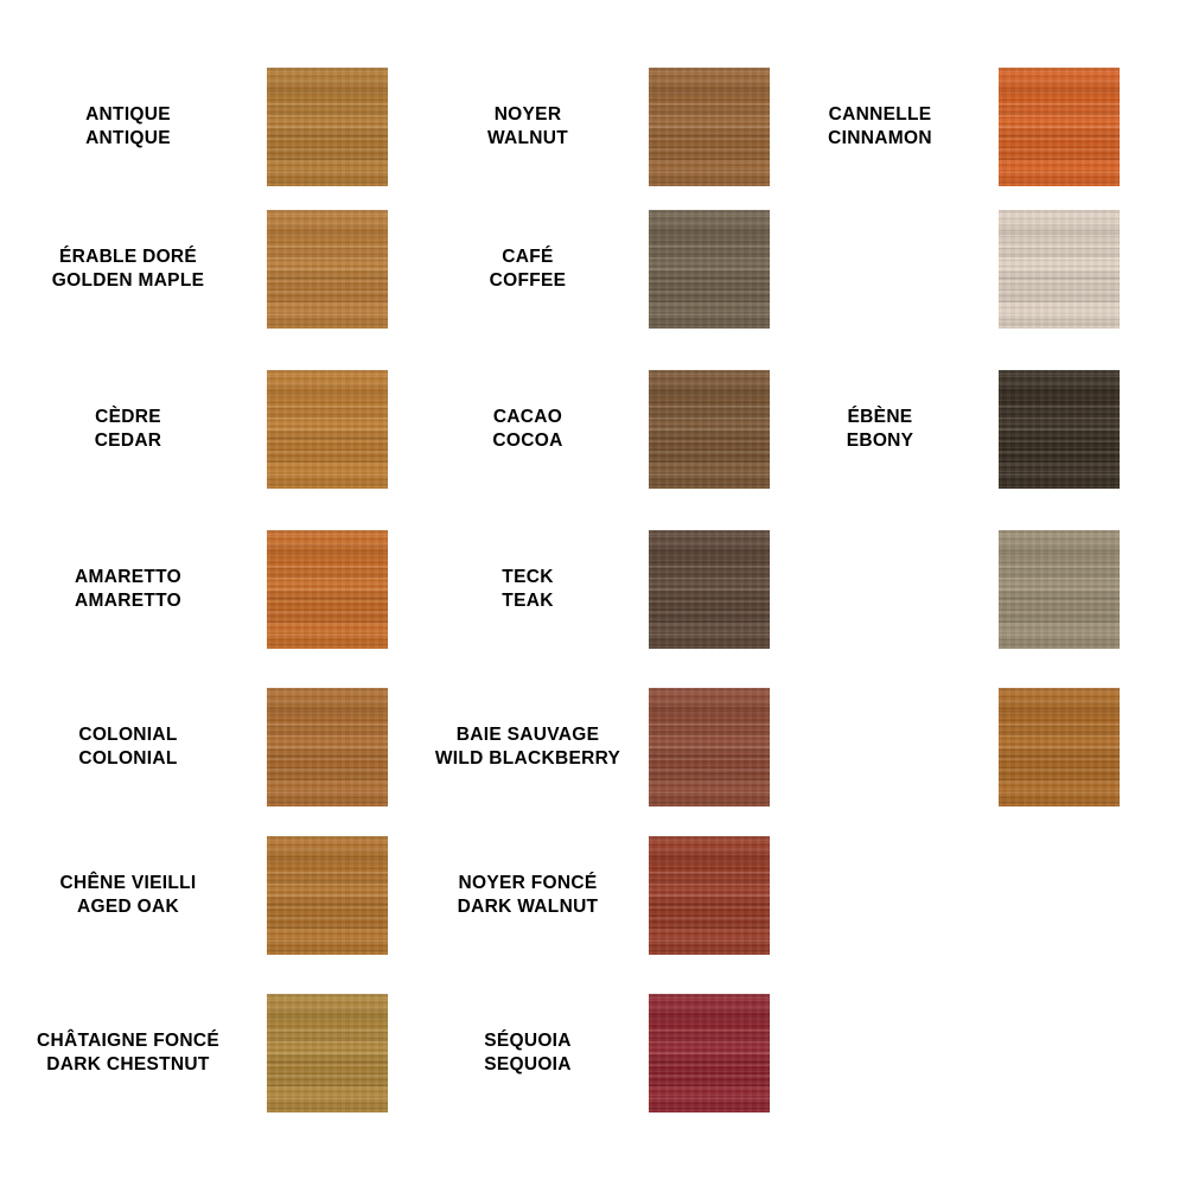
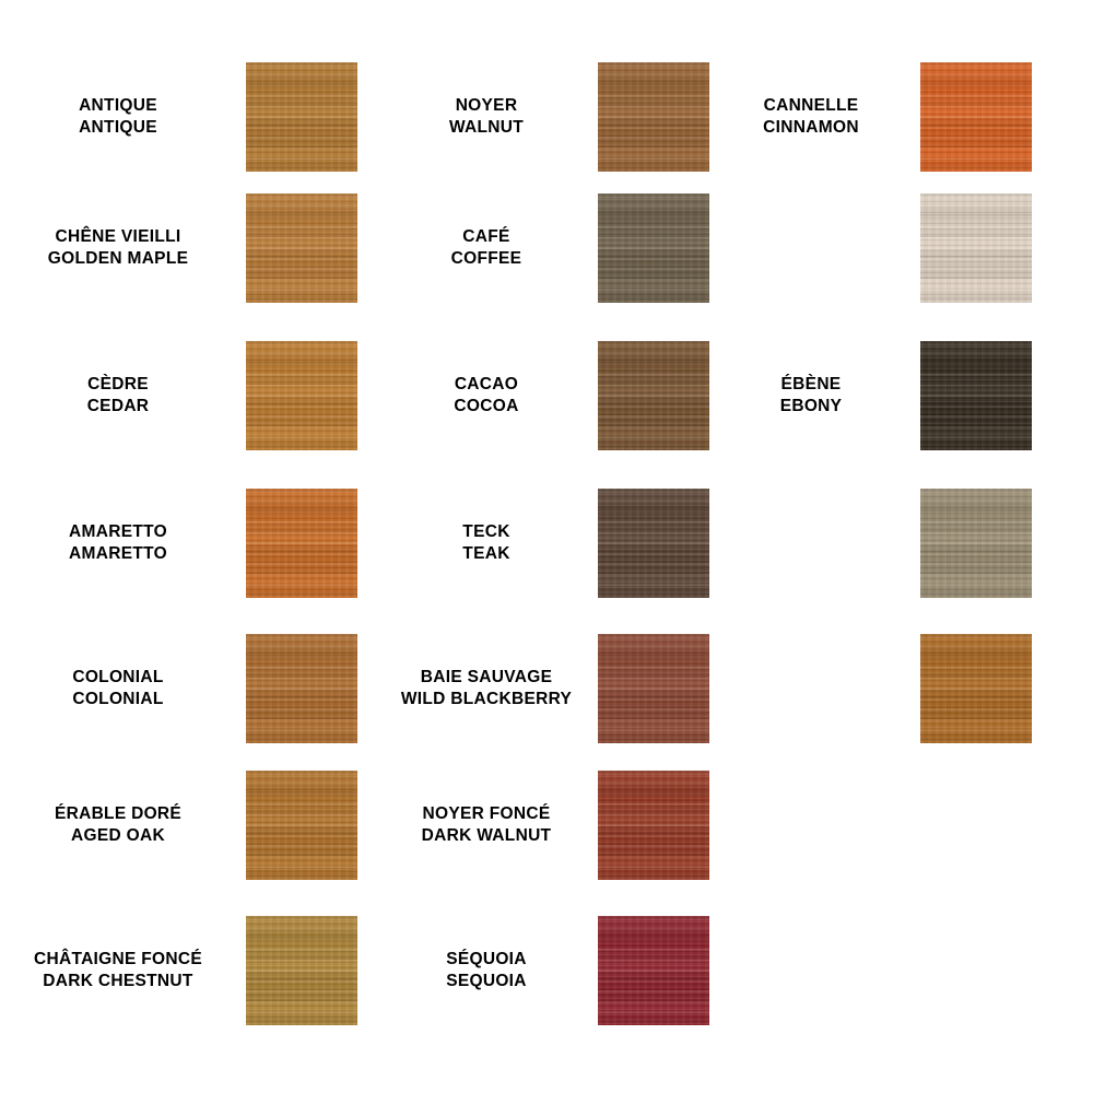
  ANTIQUE
  ANTIQUE
  NOYER
  WALNUT
  CANNELLE
  CINNAMON
- ÉRABLE DORÉ
+ CHÊNE VIEILLI
  GOLDEN MAPLE
  CAFÉ
  COFFEE
  CÈDRE
  CEDAR
  CACAO
  COCOA
  ÉBÈNE
  EBONY
  AMARETTO
  AMARETTO
  TECK
  TEAK
  COLONIAL
  COLONIAL
  BAIE SAUVAGE
  WILD BLACKBERRY
- CHÊNE VIEILLI
+ ÉRABLE DORÉ
  AGED OAK
  NOYER FONCÉ
  DARK WALNUT
  CHÂTAIGNE FONCÉ
  DARK CHESTNUT
  SÉQUOIA
  SEQUOIA
